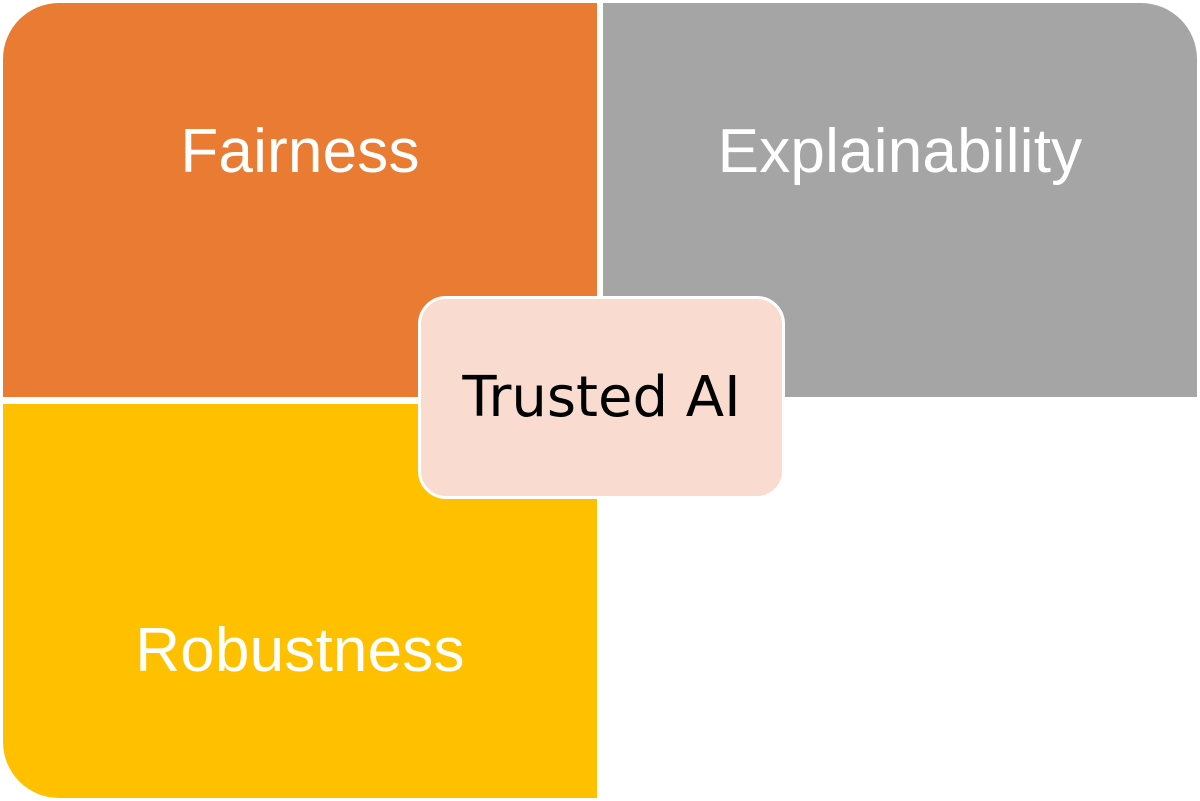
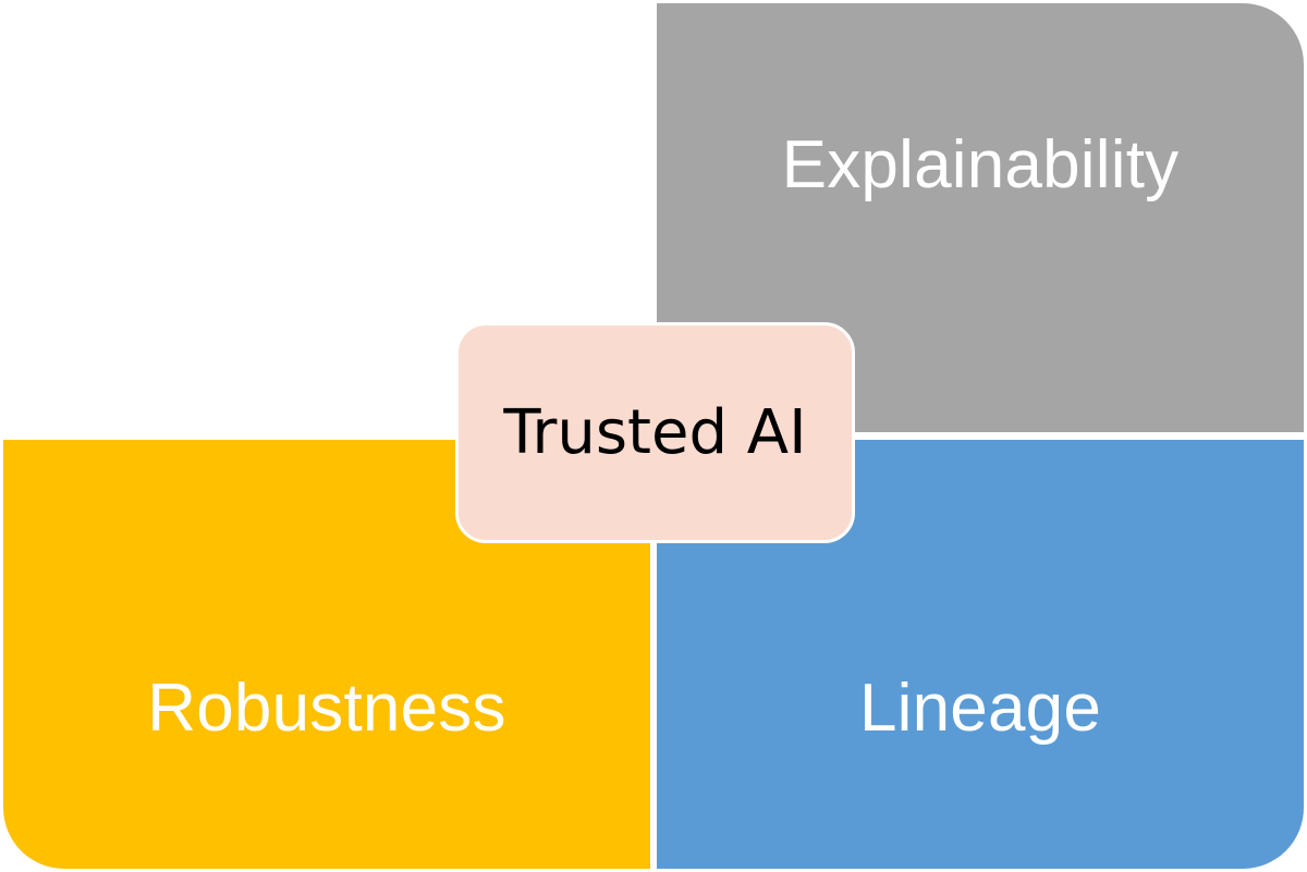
- Fairness
  Explainability
  Robustness
+ Lineage
  Trusted AI
